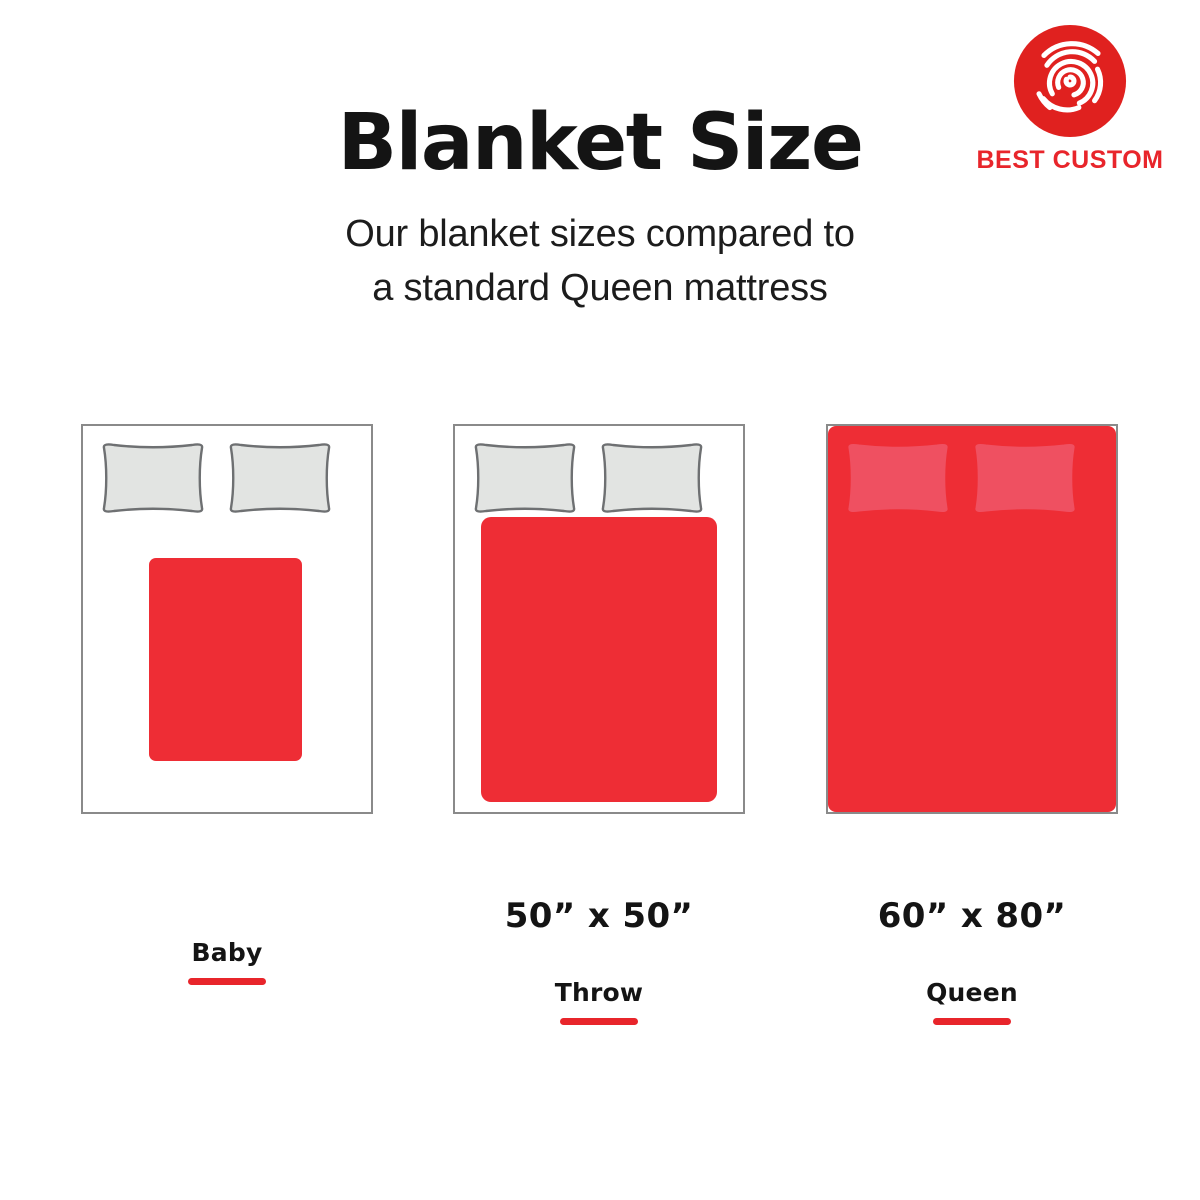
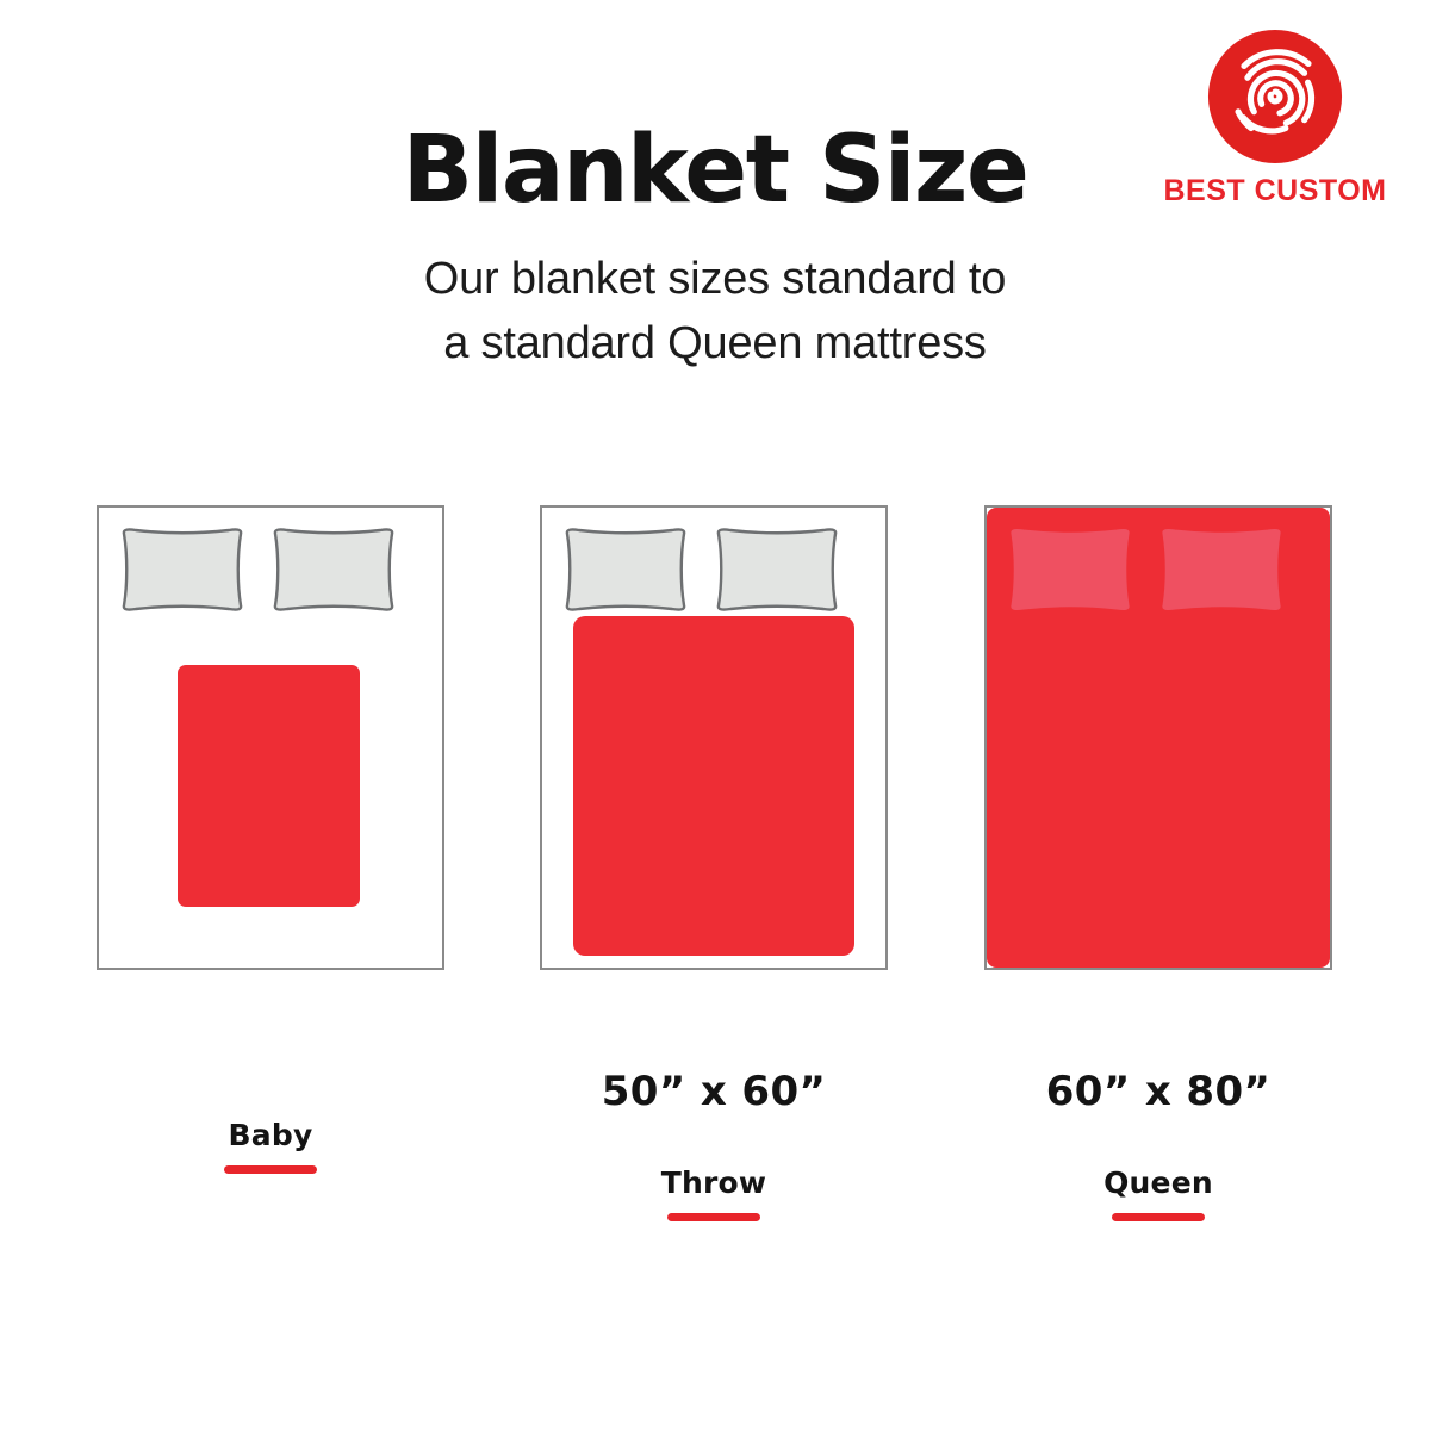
  BEST CUSTOM
  Blanket Size
- Our blanket sizes compared to
+ Our blanket sizes standard to
  a standard Queen mattress
  Baby
- 50” x 50”
+ 50” x 60”
  Throw
  60” x 80”
  Queen
